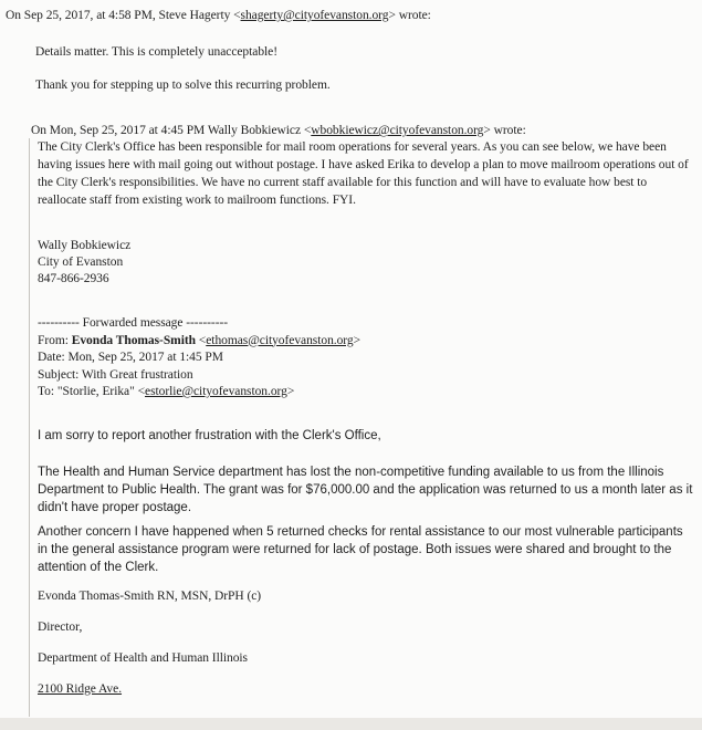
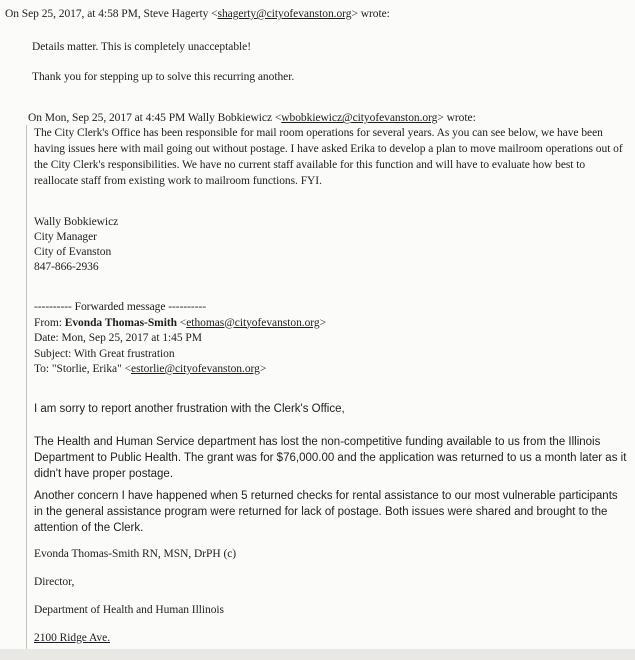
  On Sep 25, 2017, at 4:58 PM, Steve Hagerty <shagerty@cityofevanston.org> wrote:
  Details matter. This is completely unacceptable!
- Thank you for stepping up to solve this recurring problem.
+ Thank you for stepping up to solve this recurring another.
  On Mon, Sep 25, 2017 at 4:45 PM Wally Bobkiewicz <wbobkiewicz@cityofevanston.org> wrote:
  The City Clerk's Office has been responsible for mail room operations for several years. As you can see below, we have been having issues here with mail going out without postage. I have asked Erika to develop a plan to move mailroom operations out of the City Clerk's responsibilities. We have no current staff available for this function and will have to evaluate how best to reallocate staff from existing work to mailroom functions. FYI.
  Wally Bobkiewicz
+ City Manager
  City of Evanston
  847-866-2936
  ---------- Forwarded message ----------
  From: Evonda Thomas-Smith <ethomas@cityofevanston.org>
  Date: Mon, Sep 25, 2017 at 1:45 PM
  Subject: With Great frustration
  To: "Storlie, Erika" <estorlie@cityofevanston.org>
  I am sorry to report another frustration with the Clerk's Office,
  The Health and Human Service department has lost the non-competitive funding available to us from the Illinois Department to Public Health. The grant was for $76,000.00 and the application was returned to us a month later as it didn't have proper postage.
  Another concern I have happened when 5 returned checks for rental assistance to our most vulnerable participants in the general assistance program were returned for lack of postage. Both issues were shared and brought to the attention of the Clerk.
  Evonda Thomas-Smith RN, MSN, DrPH (c)
  Director,
  Department of Health and Human Illinois
  2100 Ridge Ave.
